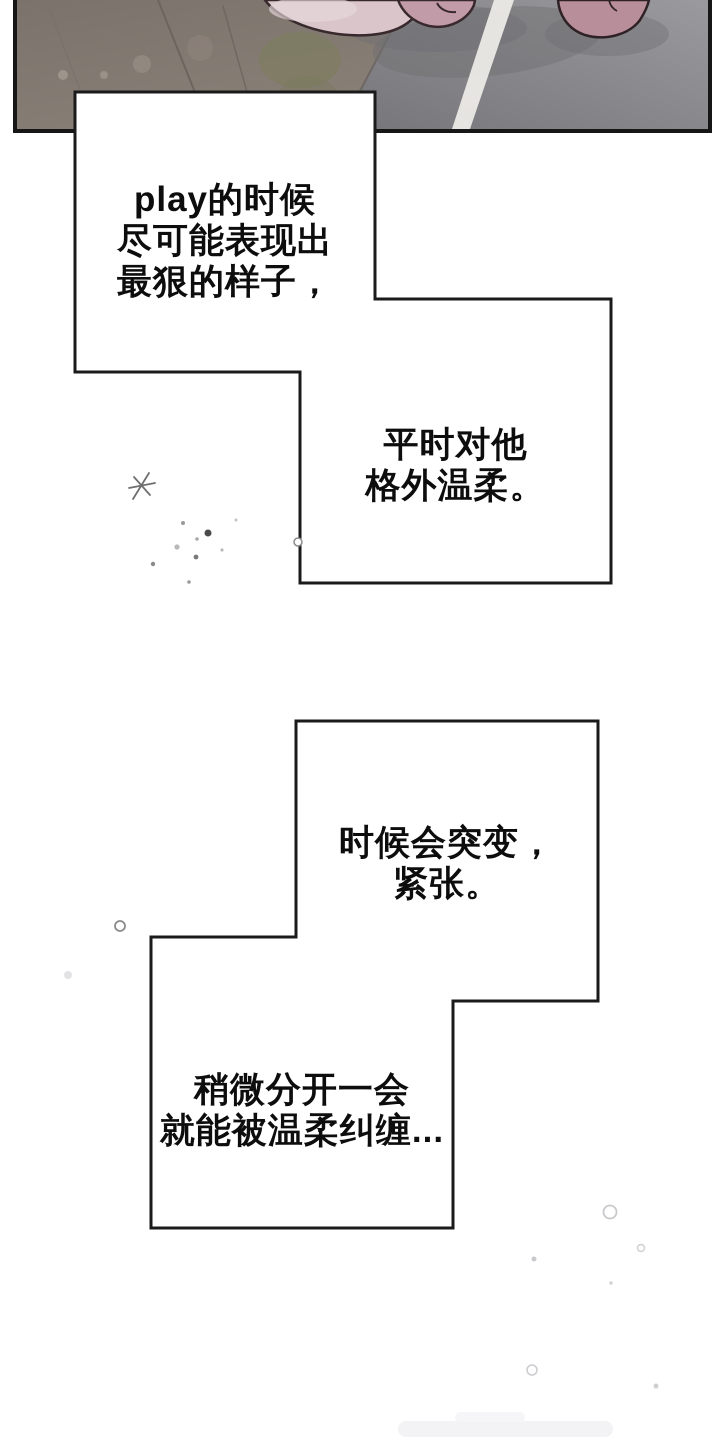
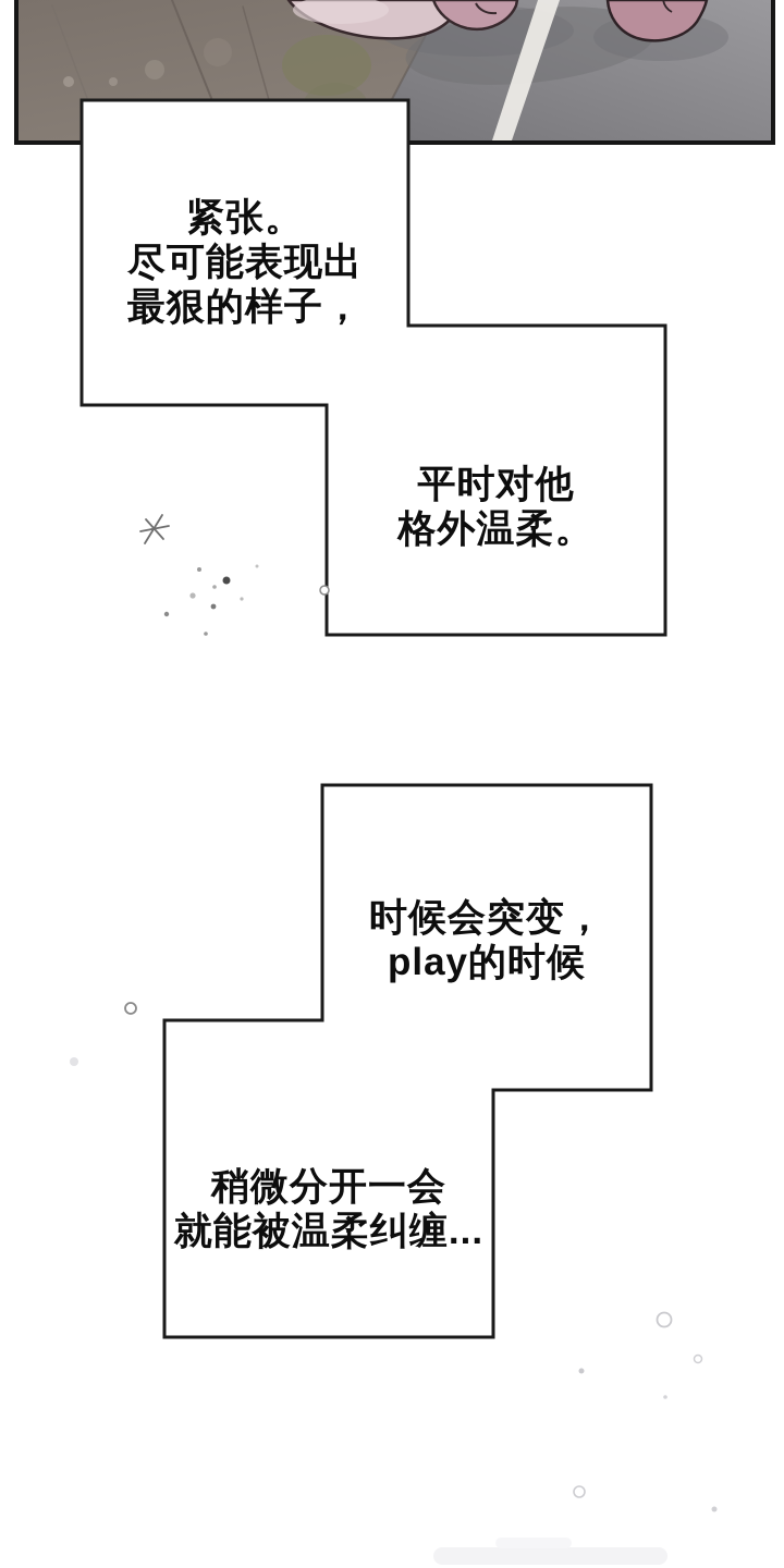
- play的时候
+ 紧张。
  尽可能表现出
  最狠的样子，
  平时对他
  格外温柔。
  时候会突变，
- 紧张。
+ play的时候
  稍微分开一会
  就能被温柔纠缠...
